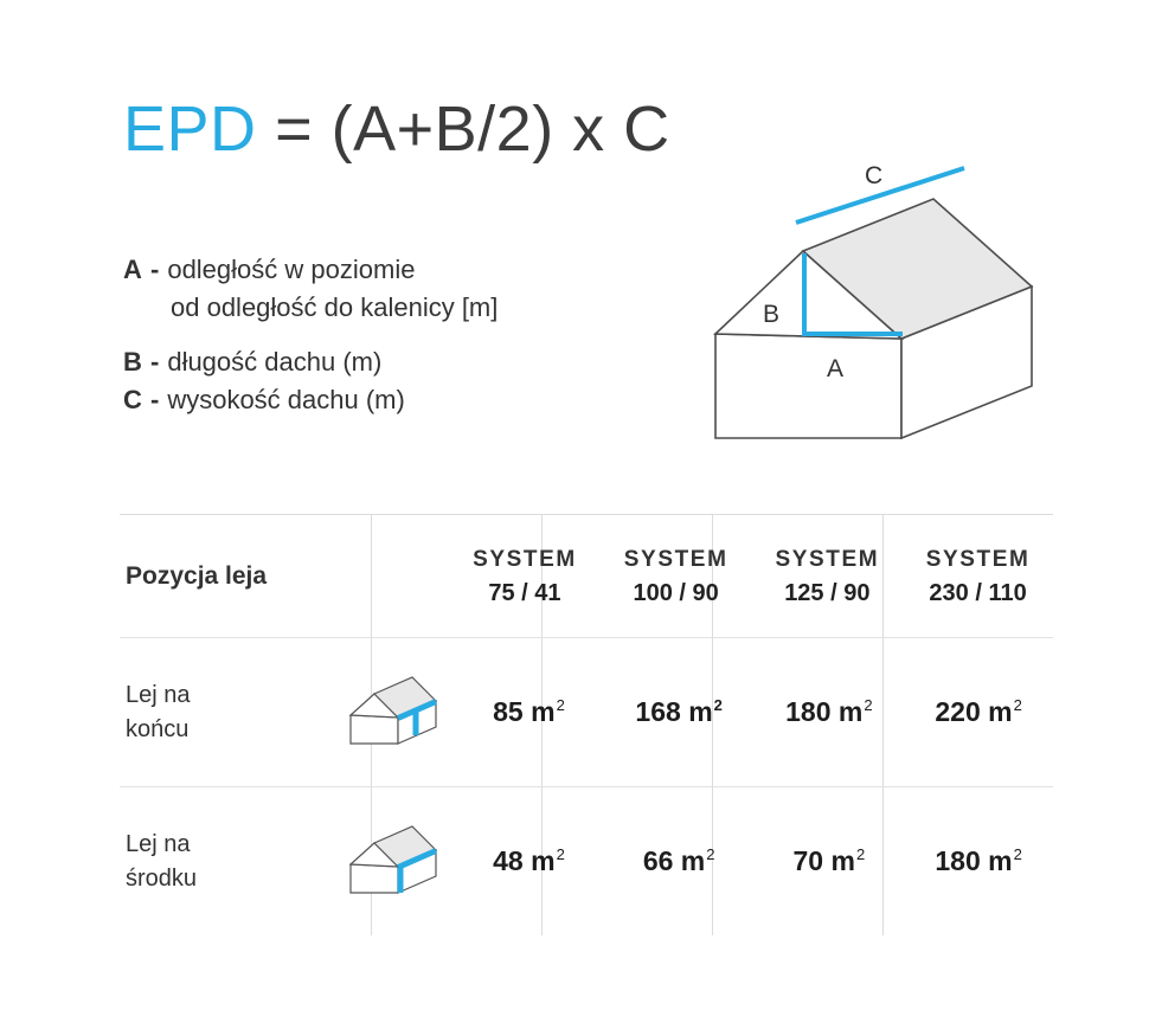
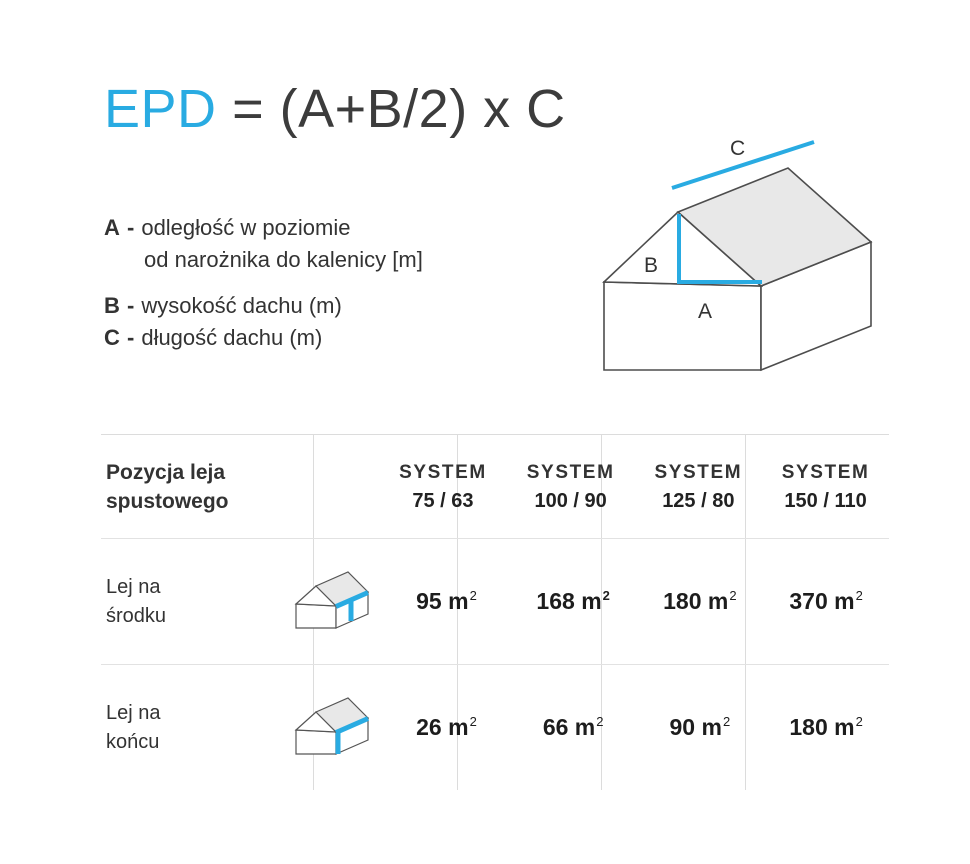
  EPD = (A+B/2) x C
  A
  -
  odległość w poziomie
- od odległość do kalenicy [m]
+ od narożnika do kalenicy [m]
  B
  -
- długość dachu (m)
+ wysokość dachu (m)
  C
  -
- wysokość dachu (m)
+ długość dachu (m)
  B
  A
  C
  Pozycja leja
+ spustowego
  SYSTEM
- 75 / 41
+ 75 / 63
  SYSTEM
  100 / 90
  SYSTEM
- 125 / 90
+ 125 / 80
  SYSTEM
- 230 / 110
+ 150 / 110
  Lej na
- końcu
+ środku
- 85 m2
+ 95 m2
  168 m2
  180 m2
- 220 m2
+ 370 m2
  Lej na
- środku
+ końcu
- 48 m2
+ 26 m2
  66 m2
- 70 m2
+ 90 m2
  180 m2
